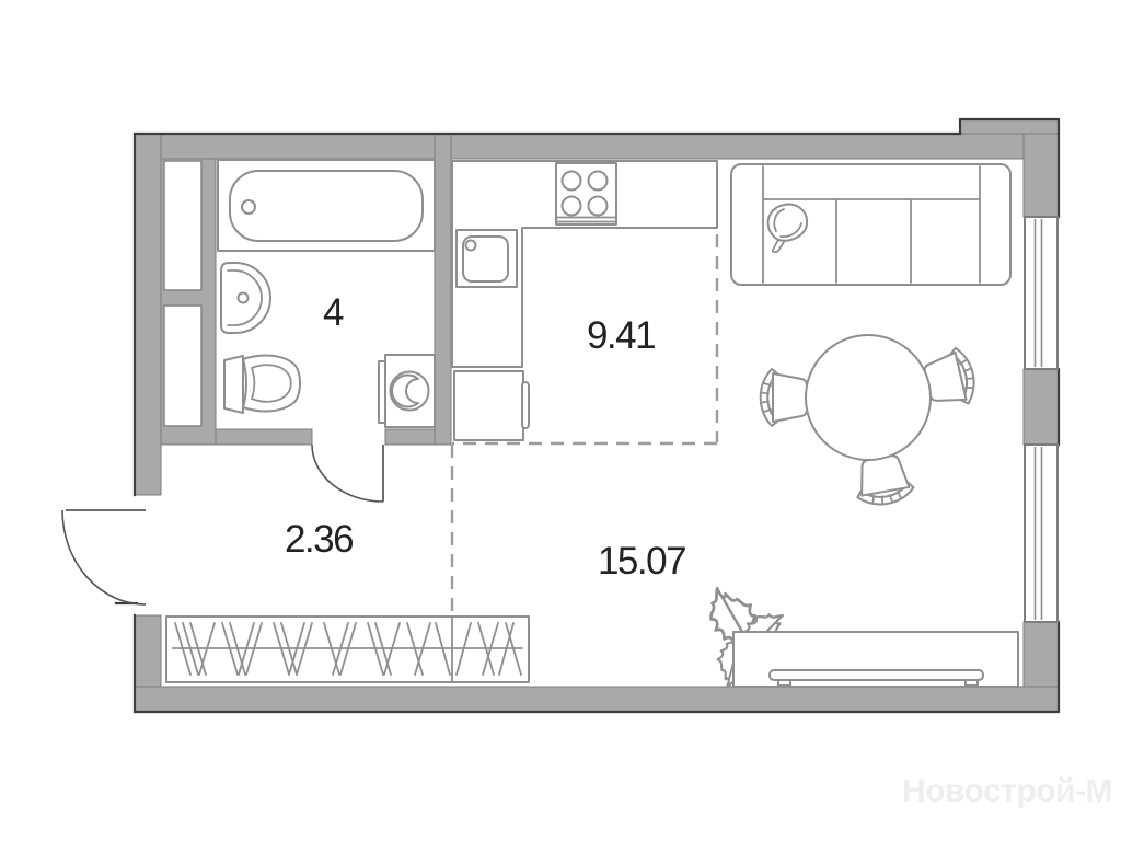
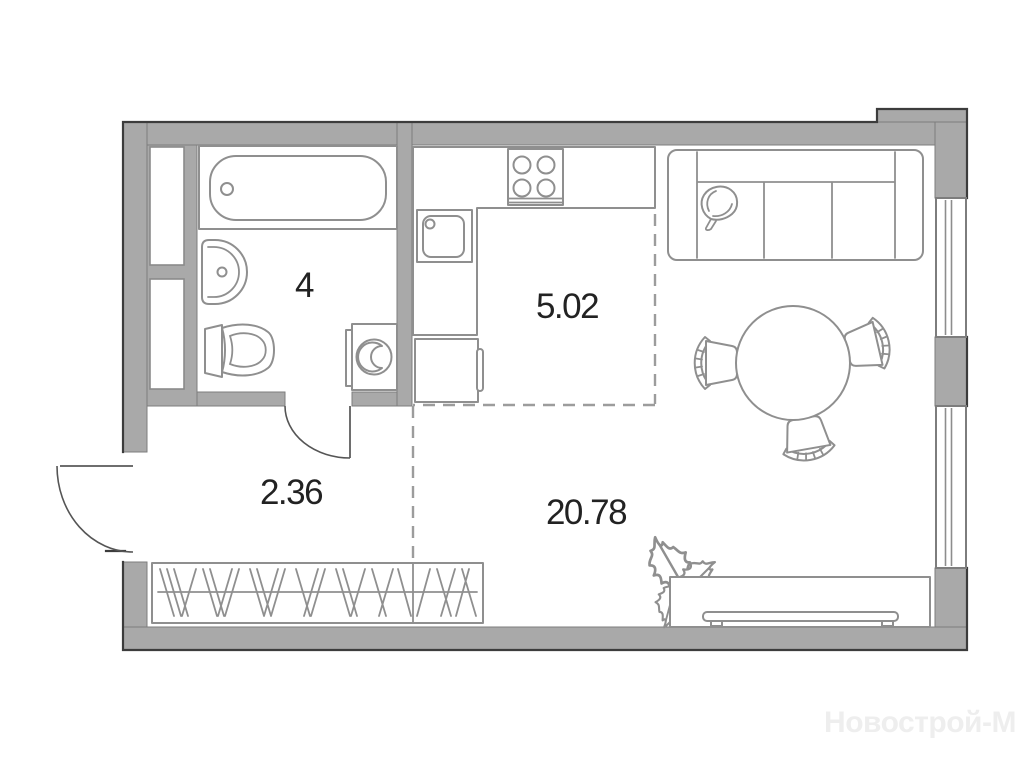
  4
- 9.41
+ 5.02
  2.36
- 15.07
+ 20.78
